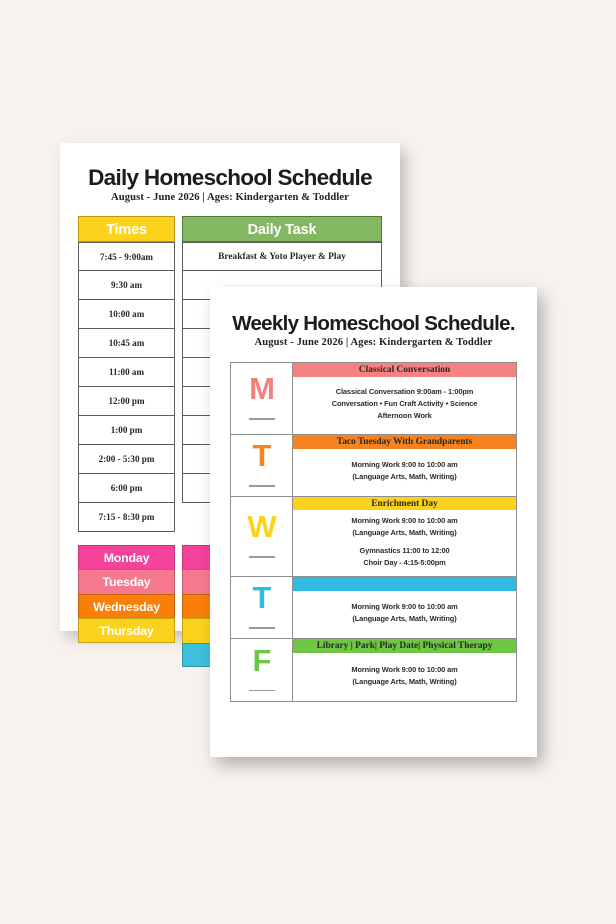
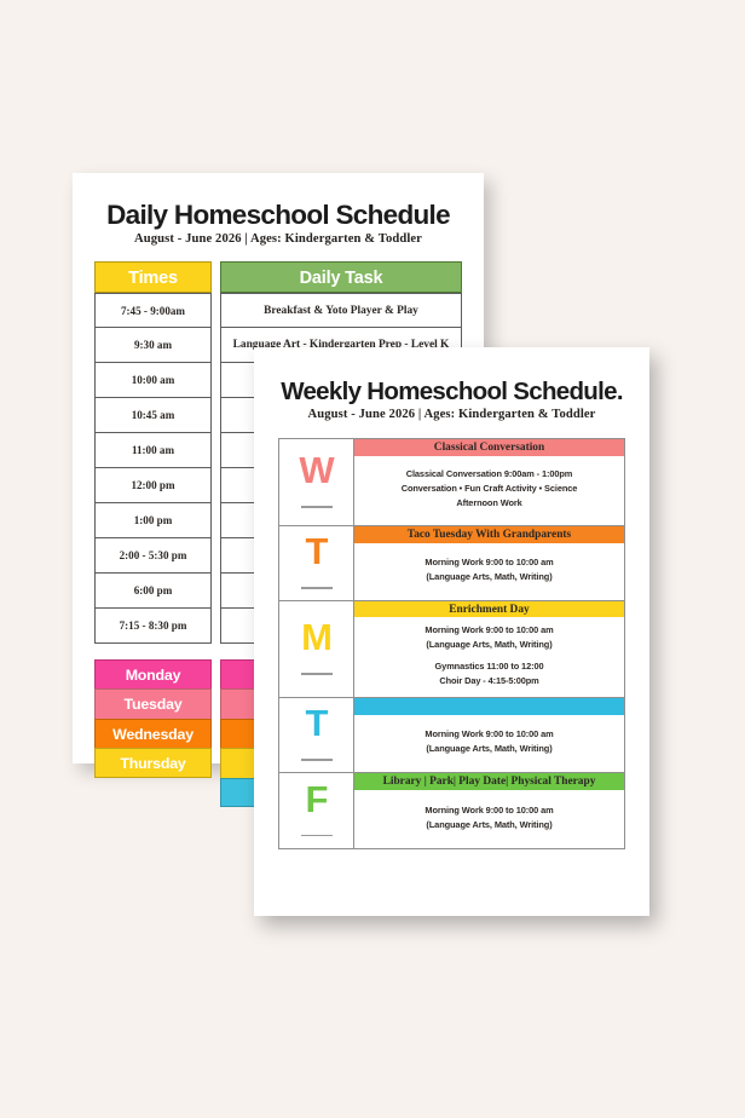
  Daily Homeschool Schedule
  August - June 2026 | Ages: Kindergarten & Toddler
  Times
  7:45 - 9:00am
  9:30 am
  10:00 am
  10:45 am
  11:00 am
  12:00 pm
  1:00 pm
  2:00 - 5:30 pm
  6:00 pm
  7:15 - 8:30 pm
  Daily Task
  Breakfast & Yoto Player & Play
+ Language Art - Kindergarten Prep - Level K
  Monday
  Tuesday
  Wednesday
  Thursday
  Weekly Homeschool Schedule.
  August - June 2026 | Ages: Kindergarten & Toddler
- M
+ W
  Classical Conversation
  Classical Conversation 9:00am - 1:00pm
  Conversation • Fun Craft Activity • Science
  Afternoon Work
  T
  Taco Tuesday With Grandparents
  Morning Work 9:00 to 10:00 am
  (Language Arts, Math, Writing)
- W
+ M
  Enrichment Day
  Morning Work 9:00 to 10:00 am
  (Language Arts, Math, Writing)
  Gymnastics 11:00 to 12:00
  Choir Day - 4:15-5:00pm
  T
  Morning Work 9:00 to 10:00 am
  (Language Arts, Math, Writing)
  F
  Library | Park| Play Date| Physical Therapy
  Morning Work 9:00 to 10:00 am
  (Language Arts, Math, Writing)
